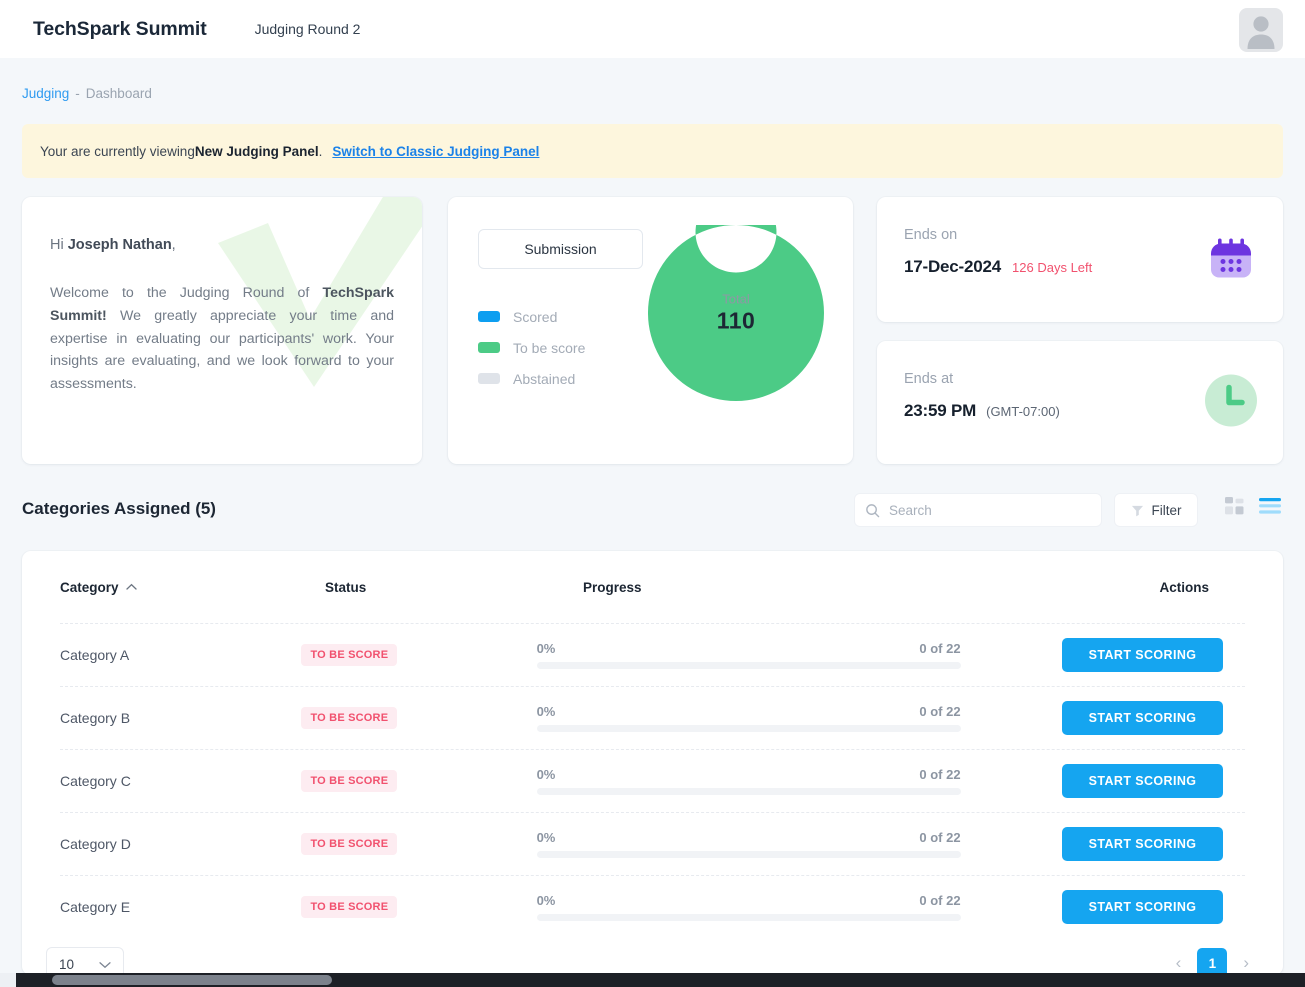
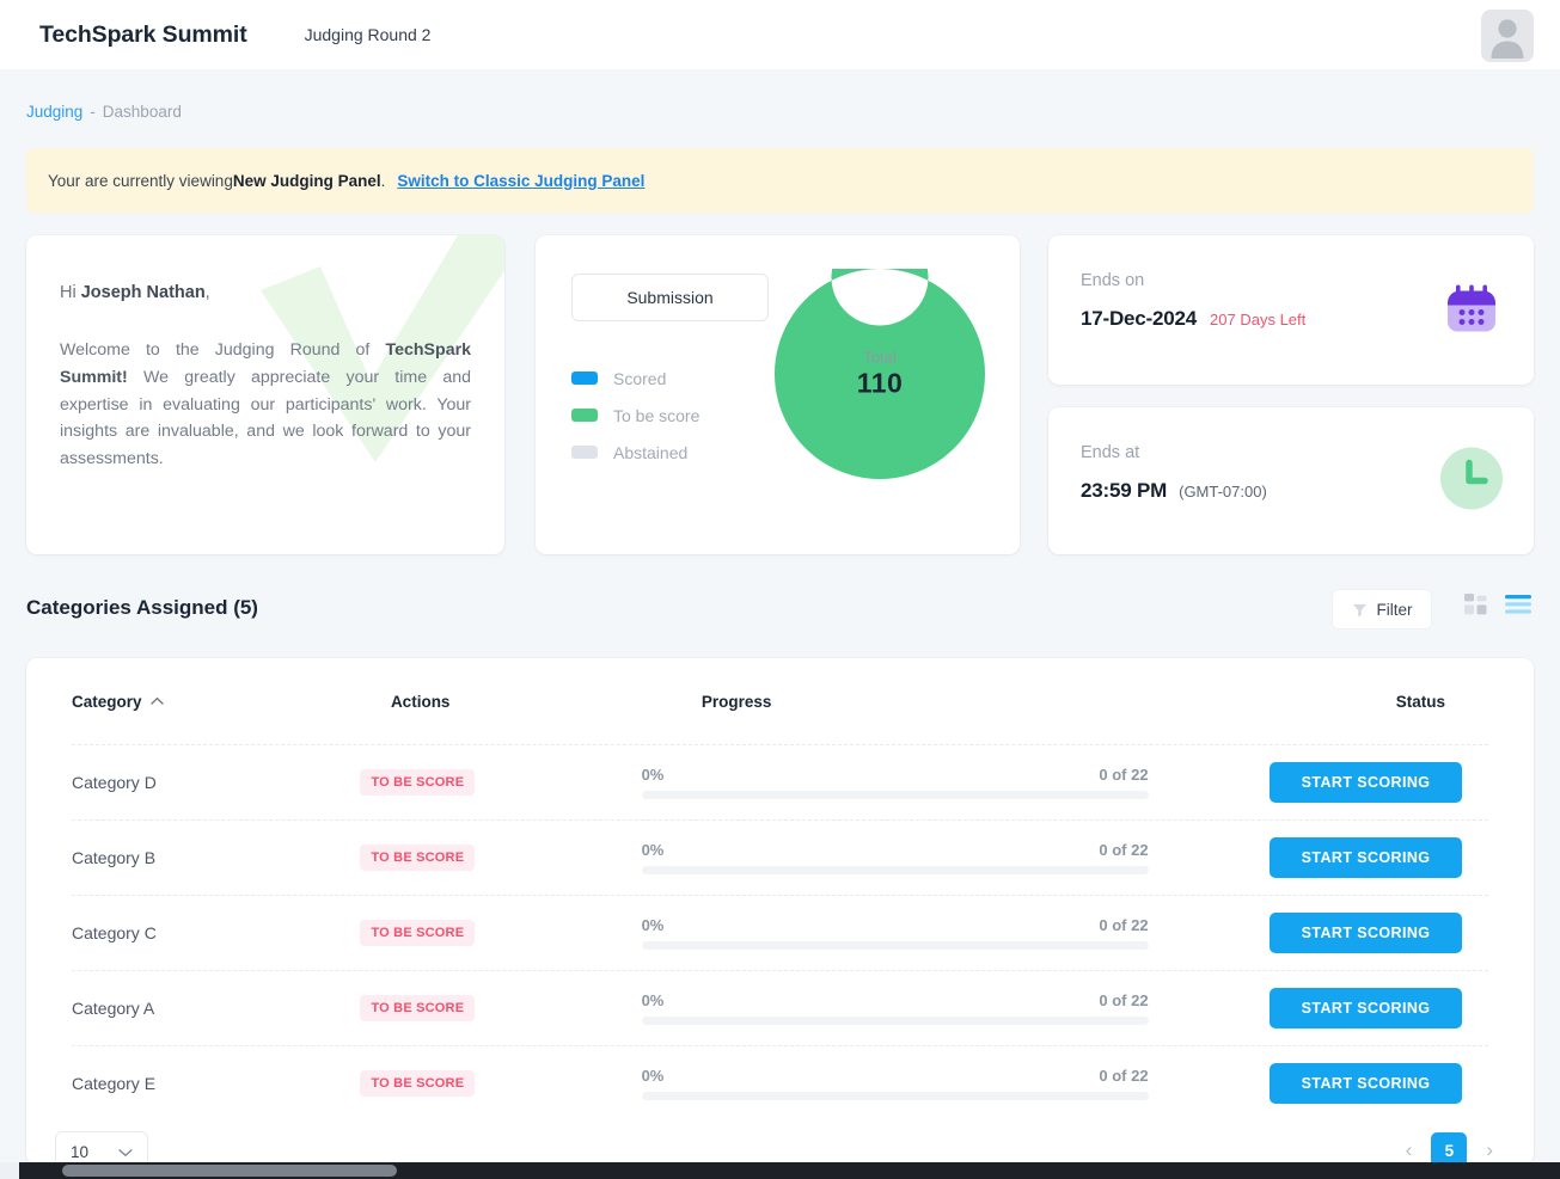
  TechSpark Summit
  Judging Round 2
  Judging
  -
  Dashboard
  Your are currently viewing
  New Judging Panel
  .
  Switch to Classic Judging Panel
  Hi Joseph Nathan,
- Welcome to the Judging Round of TechSpark Summit! We greatly appreciate your time and expertise in evaluating our participants' work. Your insights are evaluating, and we look forward to your assessments.
+ Welcome to the Judging Round of TechSpark Summit! We greatly appreciate your time and expertise in evaluating our participants' work. Your insights are invaluable, and we look forward to your assessments.
  Submission
  Scored
  To be score
  Abstained
  Total
  110
  Ends on
  17-Dec-2024
- 126 Days Left
+ 207 Days Left
  Ends at
  23:59 PM
  (GMT-07:00)
  Categories Assigned (5)
- Search
  Filter
  Category
- Status
+ Actions
  Progress
- Actions
+ Status
- Category A
+ Category D
  TO BE SCORE
  0%
  0 of 22
  START SCORING
  Category B
  TO BE SCORE
  0%
  0 of 22
  START SCORING
  Category C
  TO BE SCORE
  0%
  0 of 22
  START SCORING
- Category D
+ Category A
  TO BE SCORE
  0%
  0 of 22
  START SCORING
  Category E
  TO BE SCORE
  0%
  0 of 22
  START SCORING
  10
  ‹
- 1
+ 5
  ›
